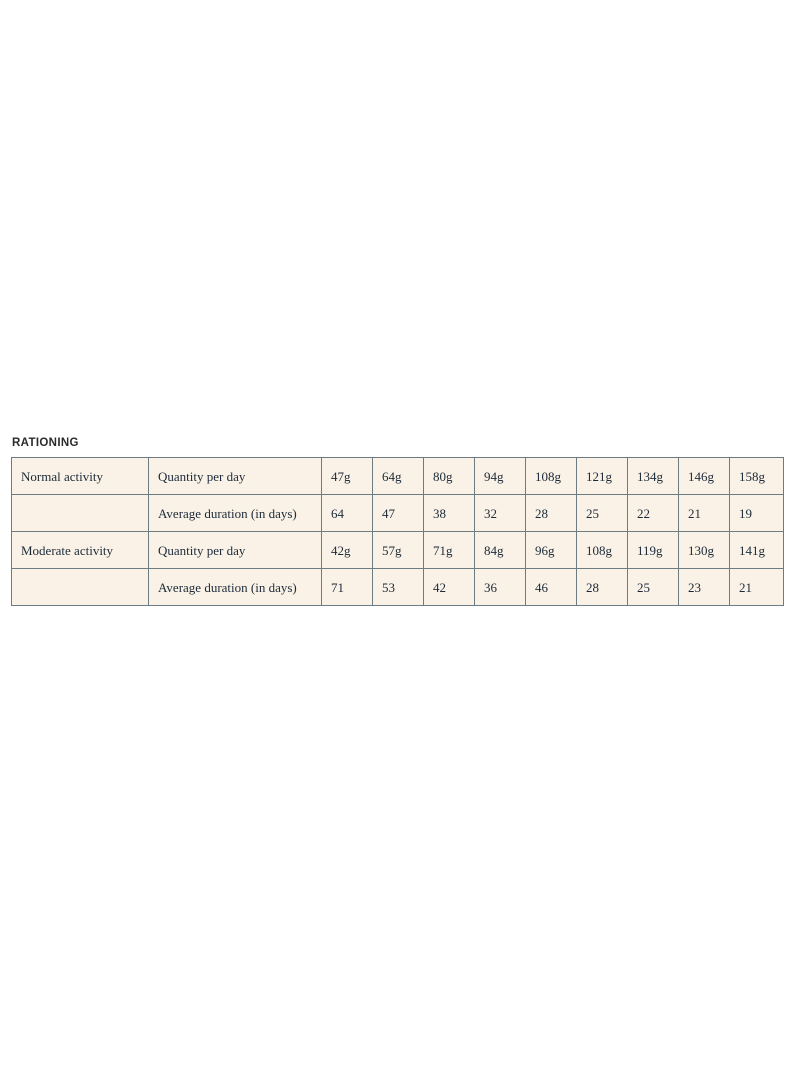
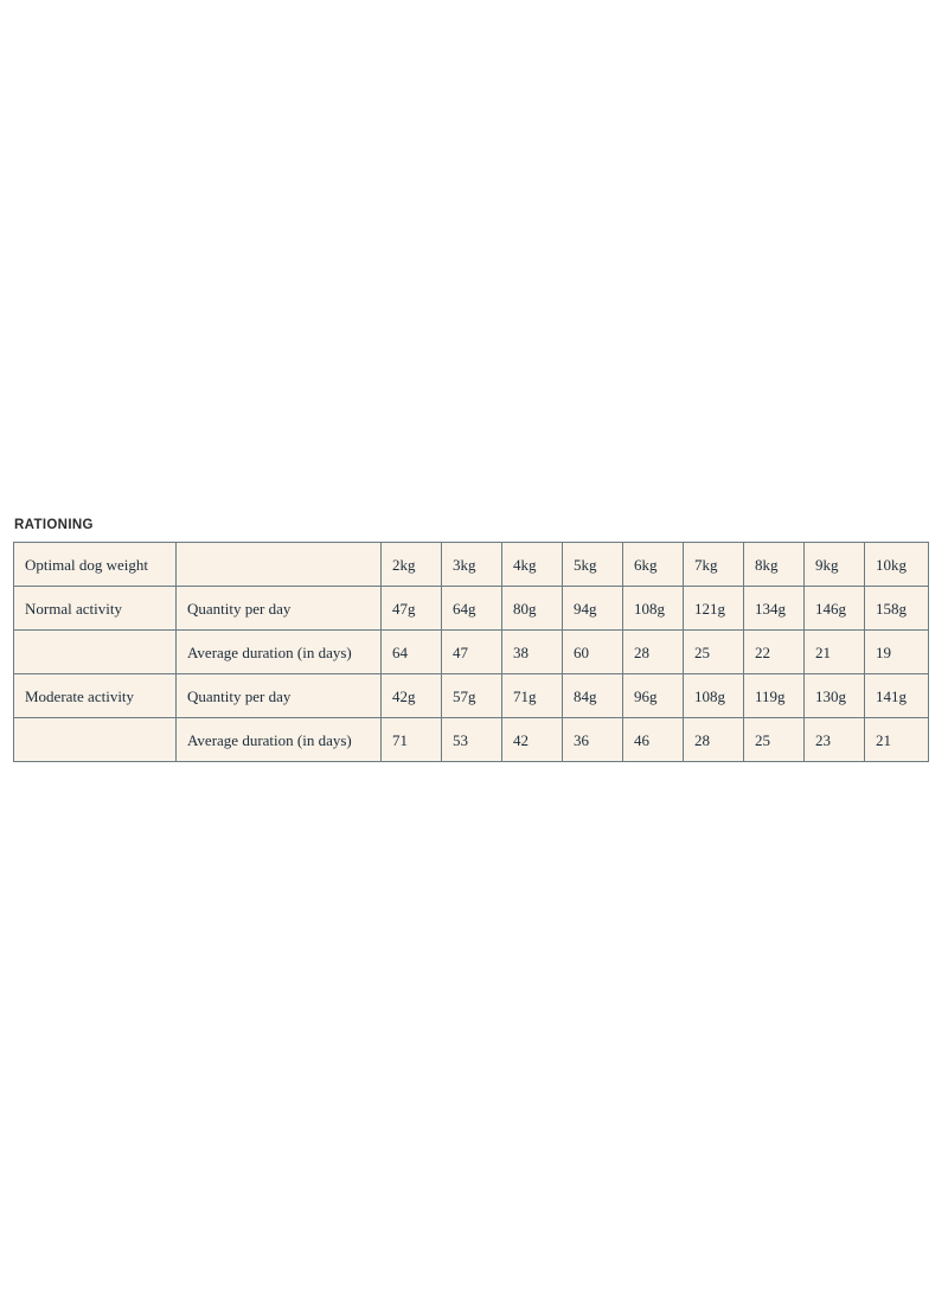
  RATIONING
+ Optimal dog weight		2kg	3kg	4kg	5kg	6kg	7kg	8kg	9kg	10kg
  Normal activity	Quantity per day	47g	64g	80g	94g	108g	121g	134g	146g	158g
- 	Average duration (in days)	64	47	38	32	28	25	22	21	19
+ 	Average duration (in days)	64	47	38	60	28	25	22	21	19
  Moderate activity	Quantity per day	42g	57g	71g	84g	96g	108g	119g	130g	141g
  	Average duration (in days)	71	53	42	36	46	28	25	23	21
